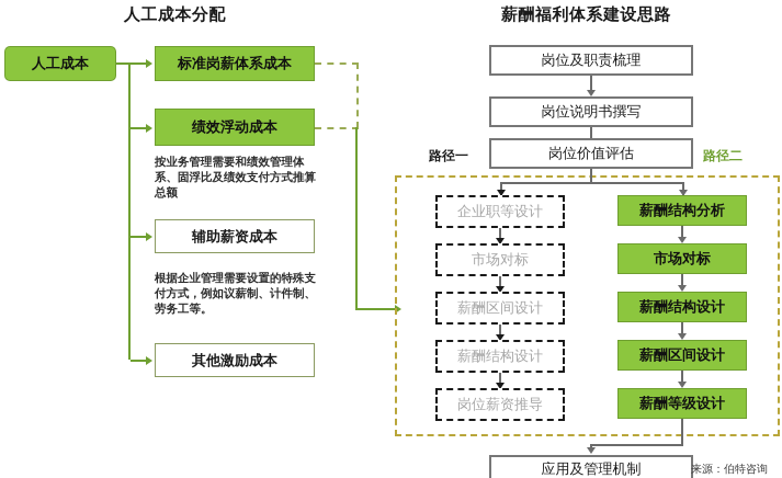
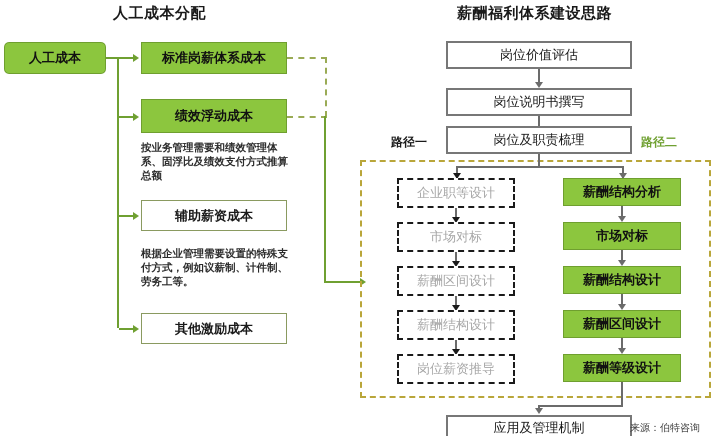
  人工成本分配
  薪酬福利体系建设思路
  人工成本
  标准岗薪体系成本
  绩效浮动成本
  按业务管理需要和绩效管理体系、固浮比及绩效支付方式推算总额
  辅助薪资成本
  根据企业管理需要设置的特殊支付方式，例如议薪制、计件制、劳务工等。
  其他激励成本
- 岗位及职责梳理
+ 岗位价值评估
  岗位说明书撰写
- 岗位价值评估
+ 岗位及职责梳理
  路径一
  路径二
  企业职等设计
  市场对标
  薪酬区间设计
  薪酬结构设计
  岗位薪资推导
  薪酬结构分析
  市场对标
  薪酬结构设计
  薪酬区间设计
  薪酬等级设计
  应用及管理机制
  来源：伯特咨询
